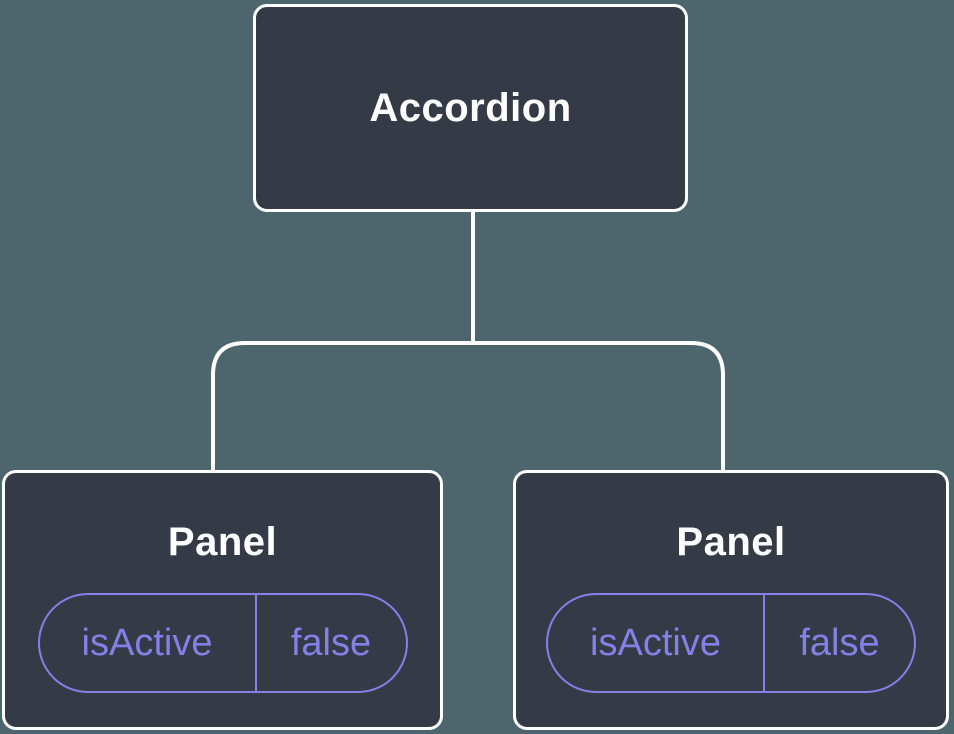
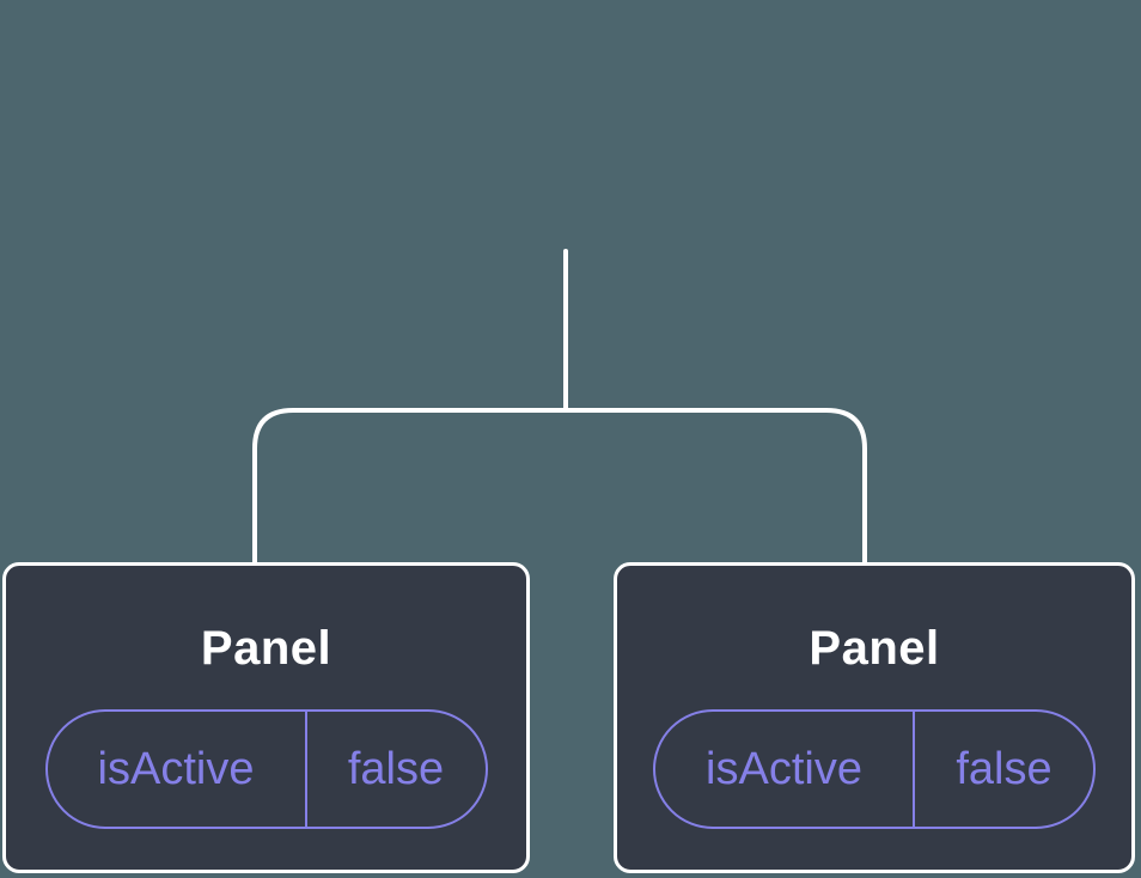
- Accordion
  Panel
  isActive
  false
  Panel
  isActive
  false
